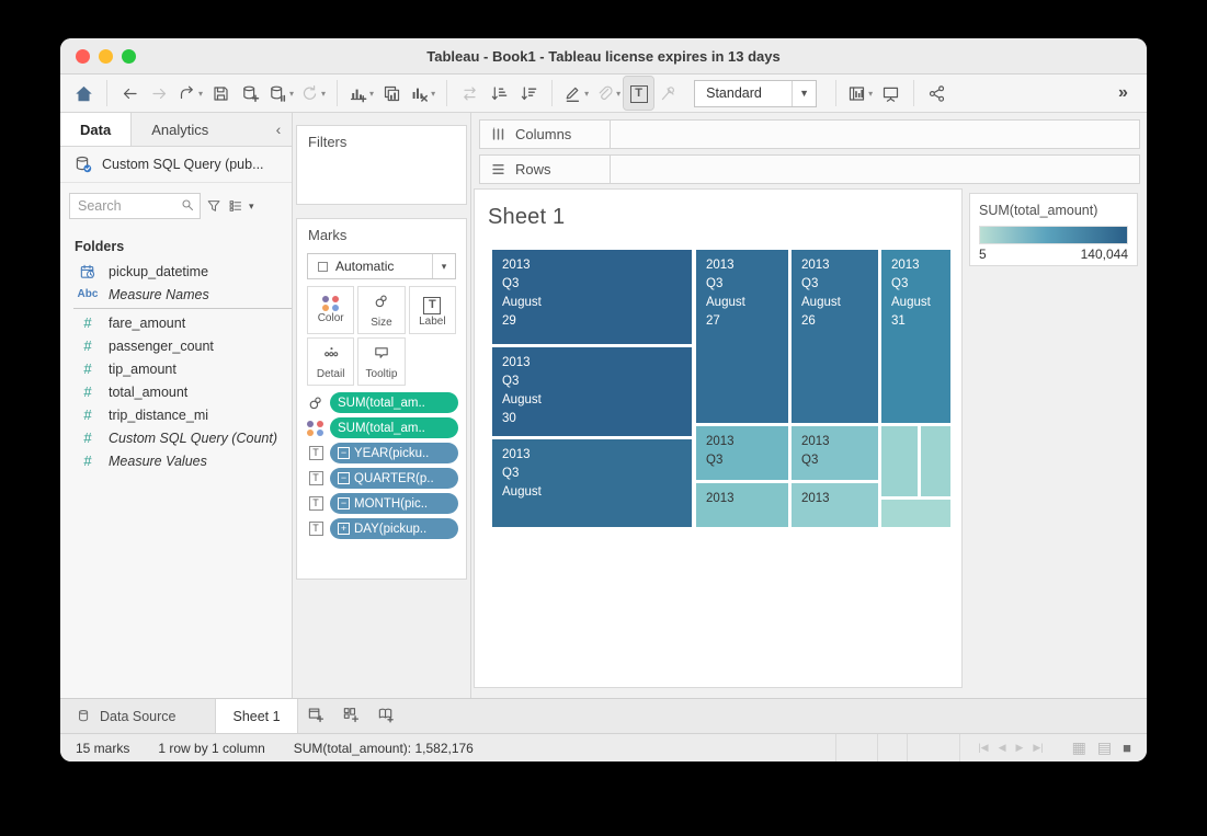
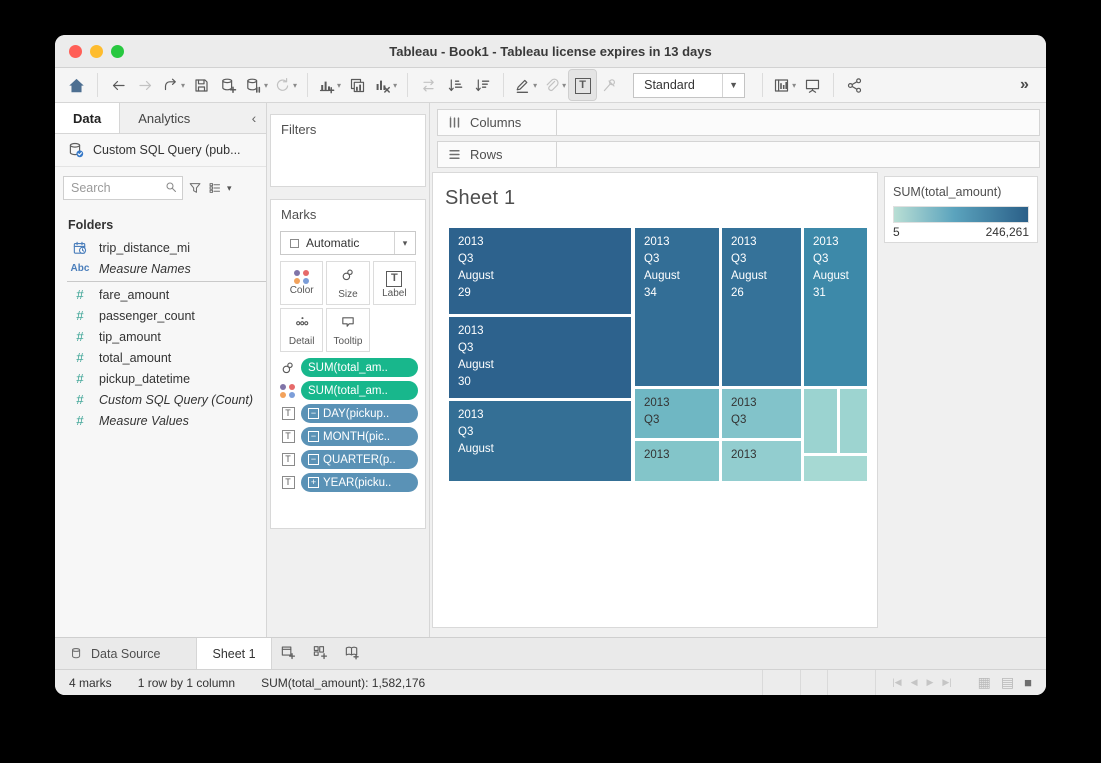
  Tableau - Book1 - Tableau license expires in 13 days
  ▾
  ▾
  ▾
  ▾
  ▾
  ▾
  ▾
  T
  Standard
  ▼
  ▾
  »
  Data
  Analytics
  ‹
  Custom SQL Query (pub...
  Search
  ▾
  Folders
- pickup_datetime
+ trip_distance_mi
  Abc
  Measure Names
  #
  fare_amount
  #
  passenger_count
  #
  tip_amount
  #
  total_amount
  #
- trip_distance_mi
+ pickup_datetime
  #
  Custom SQL Query (Count)
  #
  Measure Values
  Filters
  Marks
  Automatic
  ▾
  Color
  Size
  T
  Label
  Detail
  Tooltip
  SUM(total_am..
  SUM(total_am..
  T
  −
- YEAR(picku..
+ DAY(pickup..
  T
  −
- QUARTER(p..
+ MONTH(pic..
  T
  −
- MONTH(pic..
+ QUARTER(p..
  T
  +
- DAY(pickup..
+ YEAR(picku..
  Columns
  Rows
  Sheet 1
  2013
  Q3
  August
  29
  2013
  Q3
  August
  30
  2013
  Q3
  August
  2013
  Q3
  August
- 27
+ 34
  2013
  Q3
  August
  26
  2013
  Q3
  August
  31
  2013
  Q3
  2013
  2013
  Q3
  2013
  SUM(total_amount)
  5
- 140,044
+ 246,261
  Data Source
  Sheet 1
- 15 marks
+ 4 marks
  1 row by 1 column
  SUM(total_amount): 1,582,176
  |◀
  ◀
  ▶
  ▶|
  ▦
  ▤
  ■
